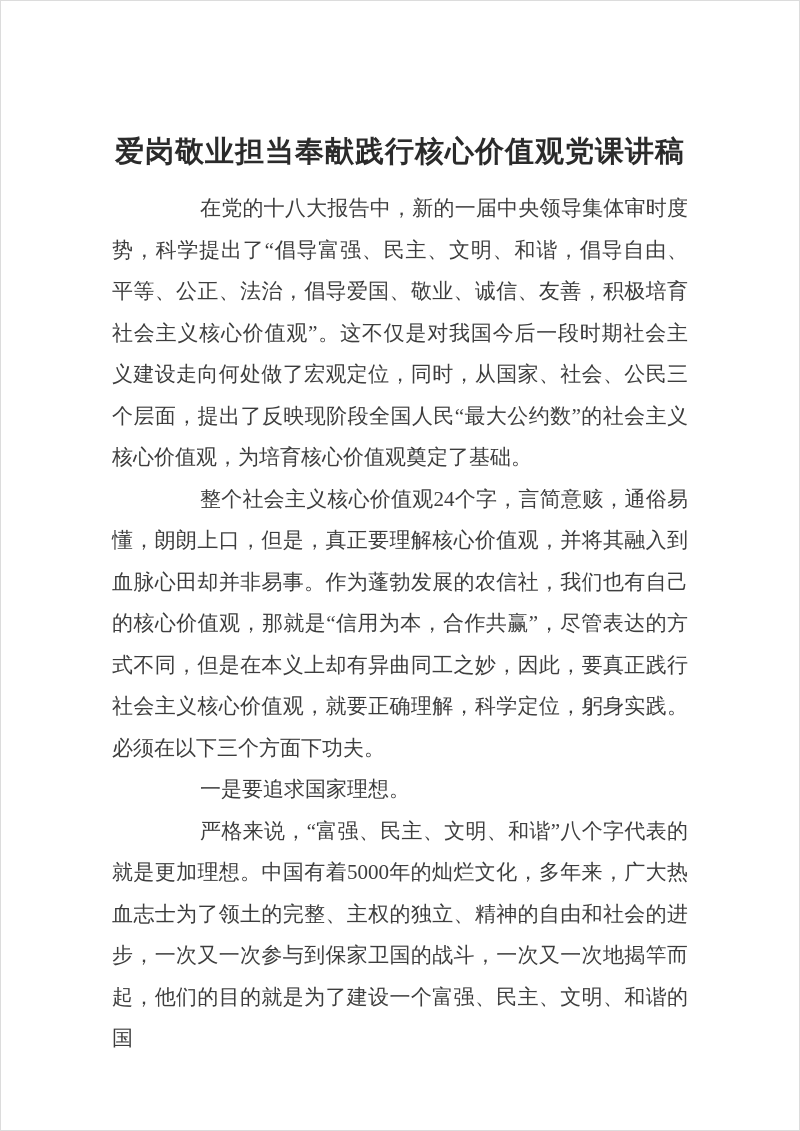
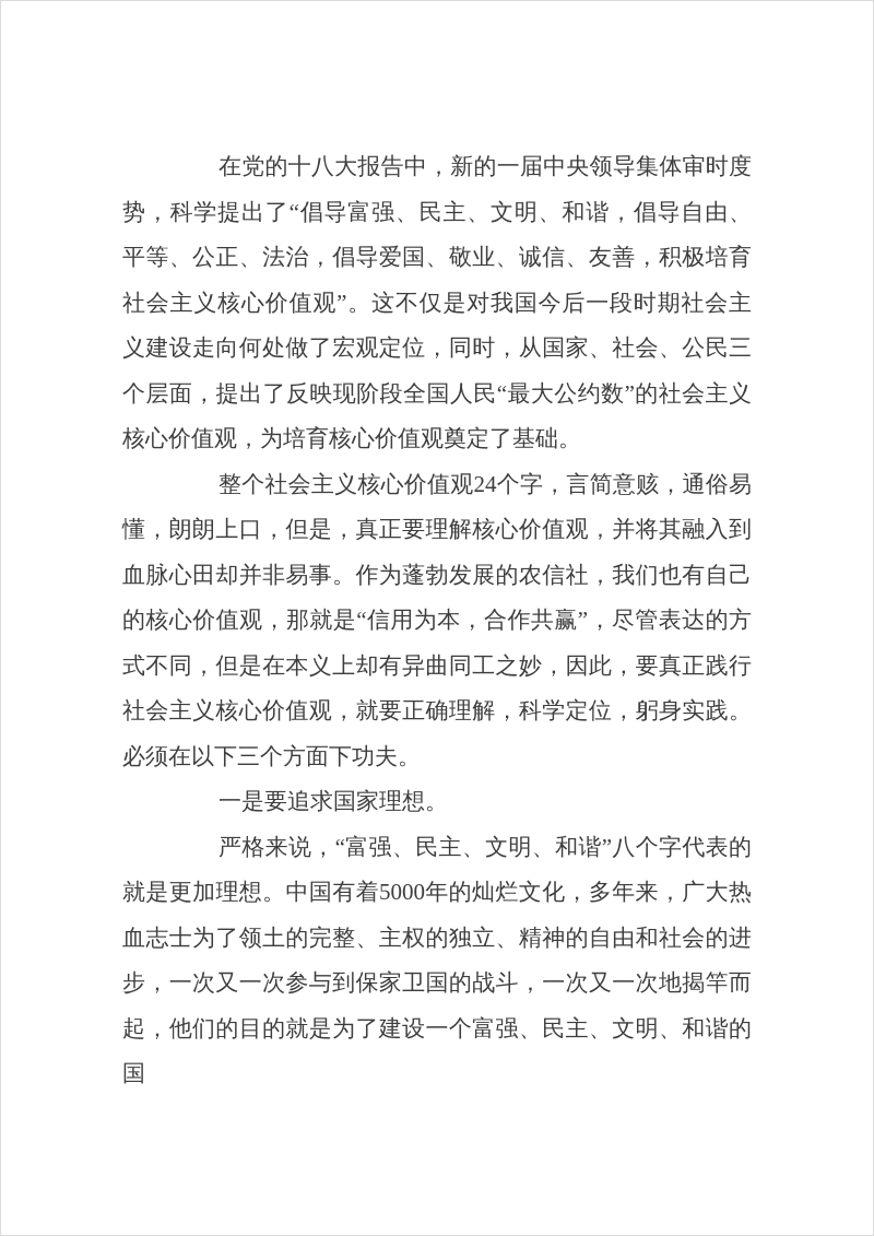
- 爱岗敬业担当奉献践行核心价值观党课讲稿
  在党的十八大报告中，新的一届中央领导集体审时度势，科学提出了“倡导富强、民主、文明、和谐，倡导自由、平等、公正、法治，倡导爱国、敬业、诚信、友善，积极培育社会主义核心价值观”。这不仅是对我国今后一段时期社会主义建设走向何处做了宏观定位，同时，从国家、社会、公民三个层面，提出了反映现阶段全国人民“最大公约数”的社会主义核心价值观，为培育核心价值观奠定了基础。
  整个社会主义核心价值观24个字，言简意赅，通俗易懂，朗朗上口，但是，真正要理解核心价值观，并将其融入到血脉心田却并非易事。作为蓬勃发展的农信社，我们也有自己的核心价值观，那就是“信用为本，合作共赢”，尽管表达的方式不同，但是在本义上却有异曲同工之妙，因此，要真正践行社会主义核心价值观，就要正确理解，科学定位，躬身实践。必须在以下三个方面下功夫。
  一是要追求国家理想。
  严格来说，“富强、民主、文明、和谐”八个字代表的就是更加理想。中国有着5000年的灿烂文化，多年来，广大热血志士为了领土的完整、主权的独立、精神的自由和社会的进步，一次又一次参与到保家卫国的战斗，一次又一次地揭竿而起，他们的目的就是为了建设一个富强、民主、文明、和谐的国
